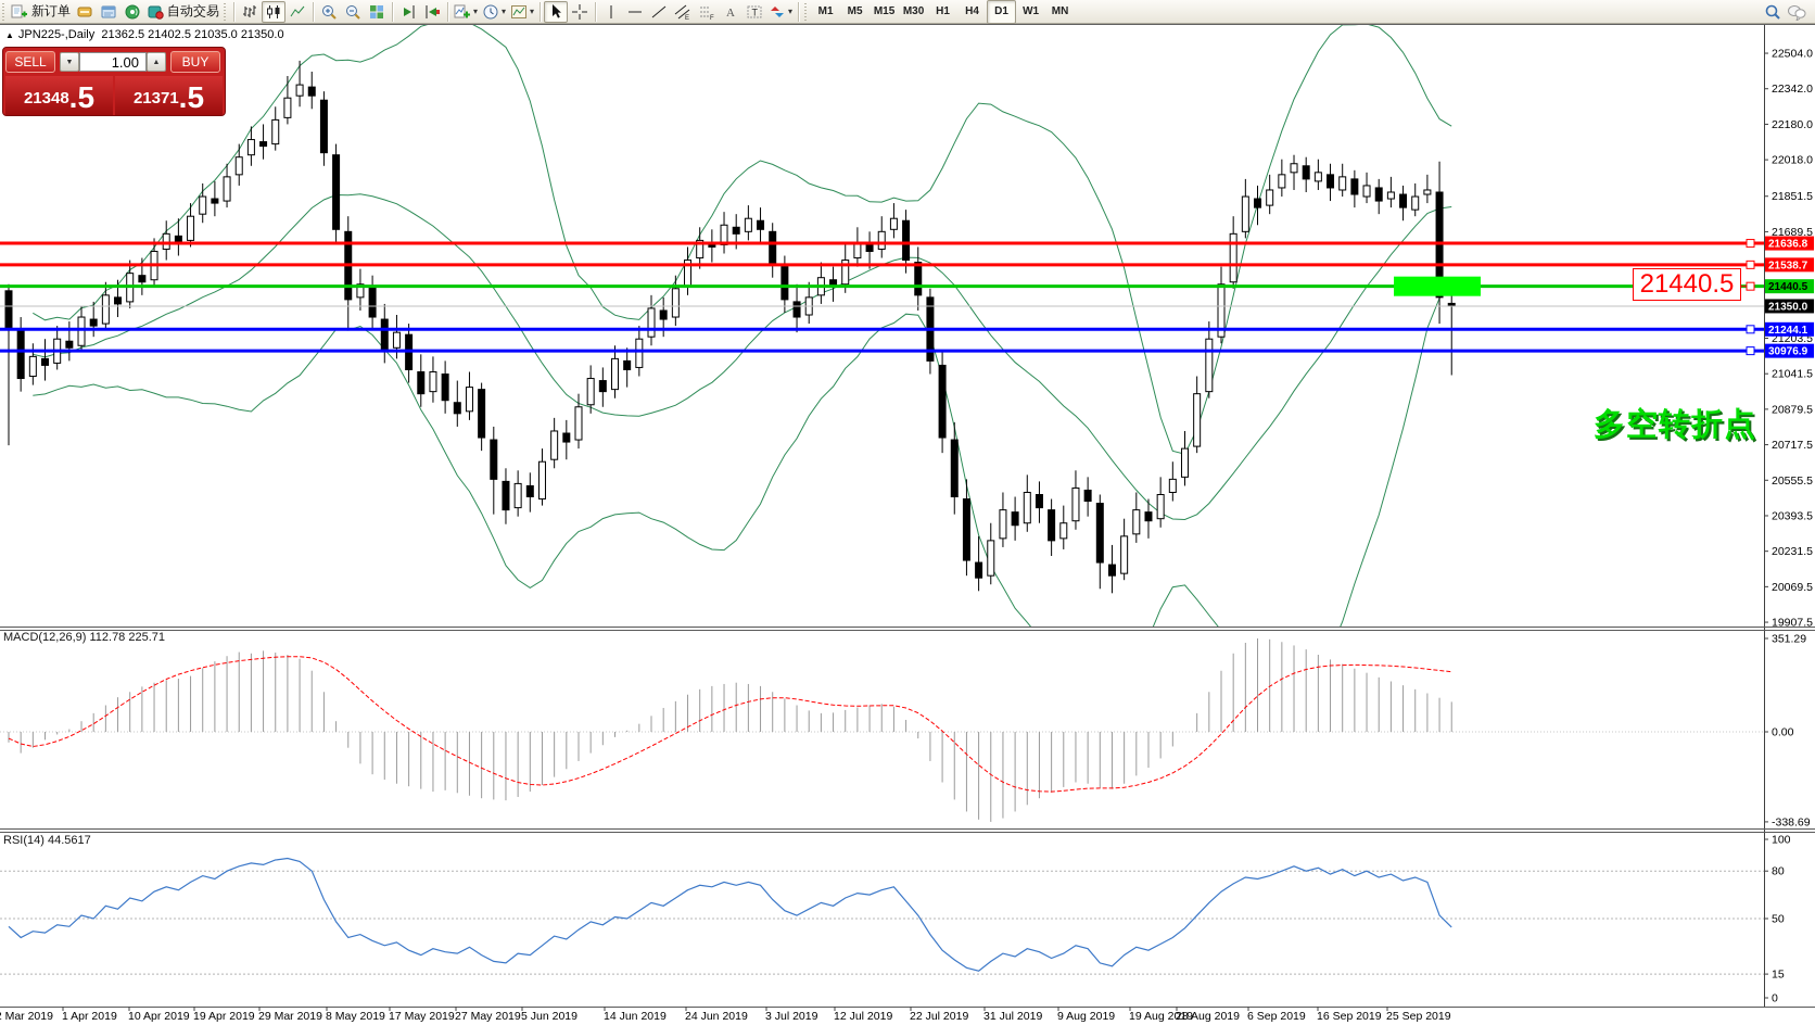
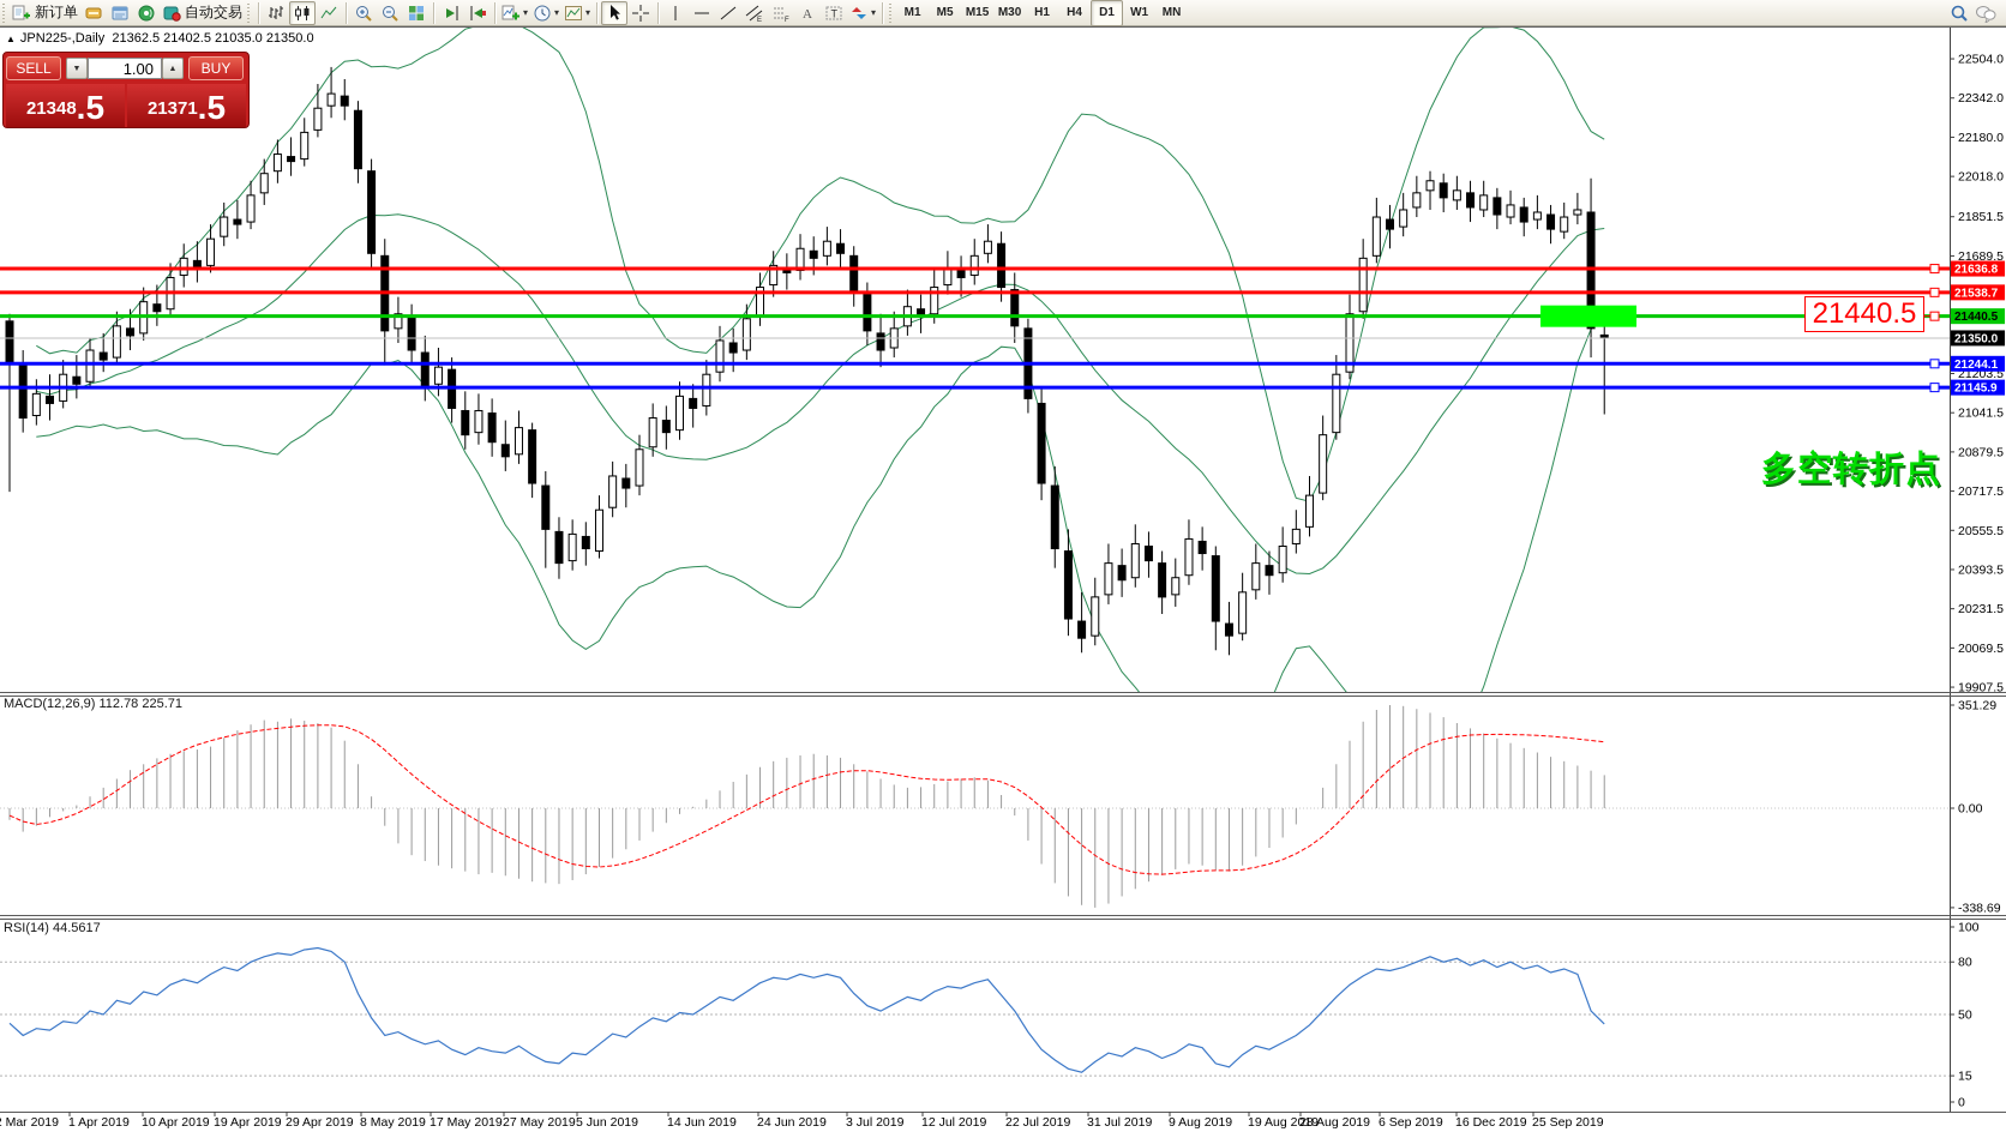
  新订单
  自动交易
  ▾
  ▾
  ▾
  A
  T
  ▾
  M1
  M5
  M15
  M30
  H1
  H4
  D1
  W1
  MN
  22504.0
  22342.0
  22180.0
  22018.0
  21851.5
  21689.5
  21203.5
  21041.5
  20879.5
  20717.5
  20555.5
  20393.5
  20231.5
  20069.5
  19907.5
  21636.8
  21538.7
  21440.5
  21350.0
  21244.1
- 30976.9
+ 21145.9
  351.29
  0.00
  -338.69
  100
  80
  50
  15
  0
  Mar 2019
  1 Apr 2019
  10 Apr 2019
  19 Apr 2019
- 29 Mar 2019
+ 29 Apr 2019
  8 May 2019
  17 May 2019
  27 May 2019
  5 Jun 2019
  14 Jun 2019
  24 Jun 2019
  3 Jul 2019
  12 Jul 2019
  22 Jul 2019
  31 Jul 2019
  9 Aug 2019
  19 Aug 2019
  28 Aug 2019
  6 Sep 2019
- 16 Sep 2019
+ 16 Dec 2019
  25 Sep 2019
  ▲ JPN225-,Daily 21362.5 21402.5 21035.0 21350.0
  SELL
  1.00
  BUY
  21348
  .5
  21371
  .5
  MACD(12,26,9) 112.78 225.71
  RSI(14) 44.5617
  21440.5
  多空转折点
